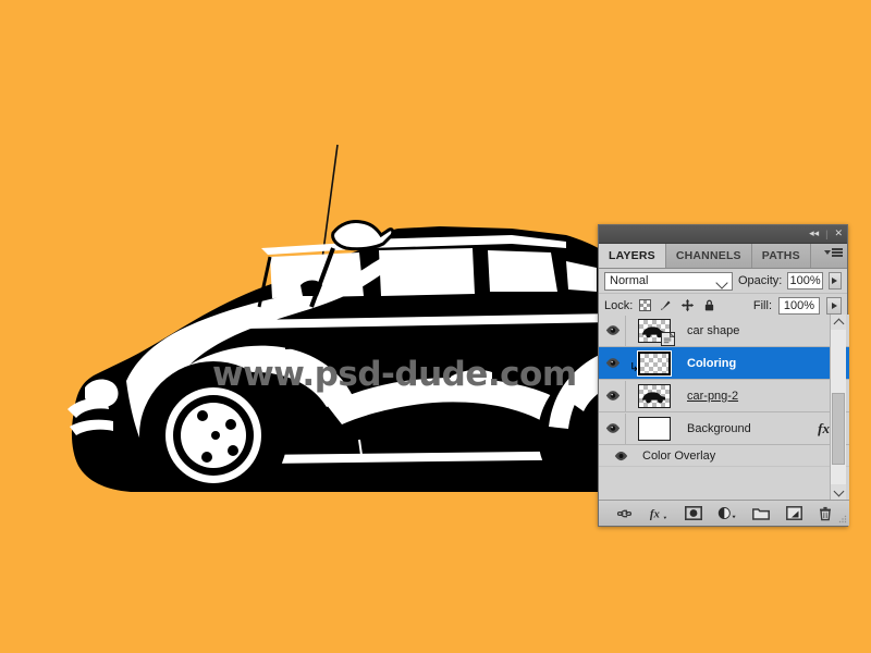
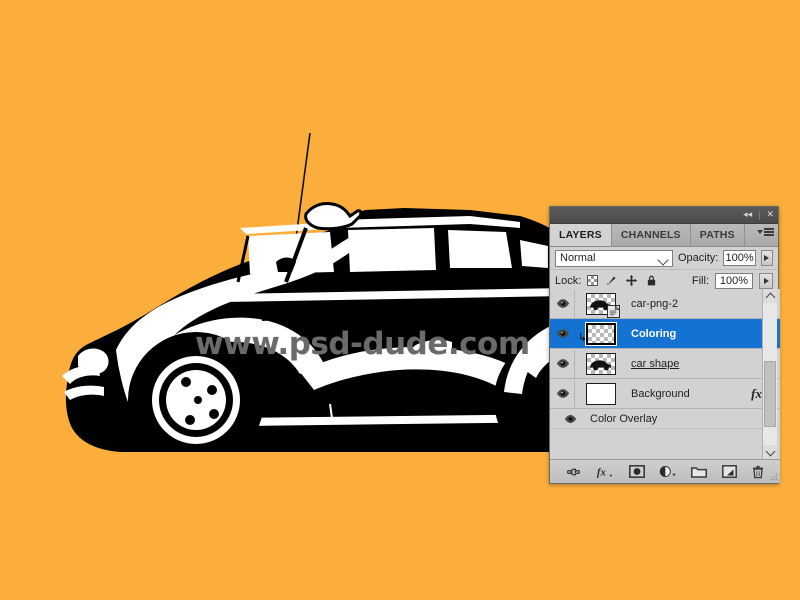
  www.psd-dude.com
  ◂◂
  |
  ✕
  LAYERS
  CHANNELS
  PATHS
  Normal
  Opacity:
  100%
  Lock:
  Fill:
  100%
- car shape
+ car-png-2
  ↳
  Coloring
- car-png-2
+ car shape
  Background
  fx
  Color Overlay
  fx
